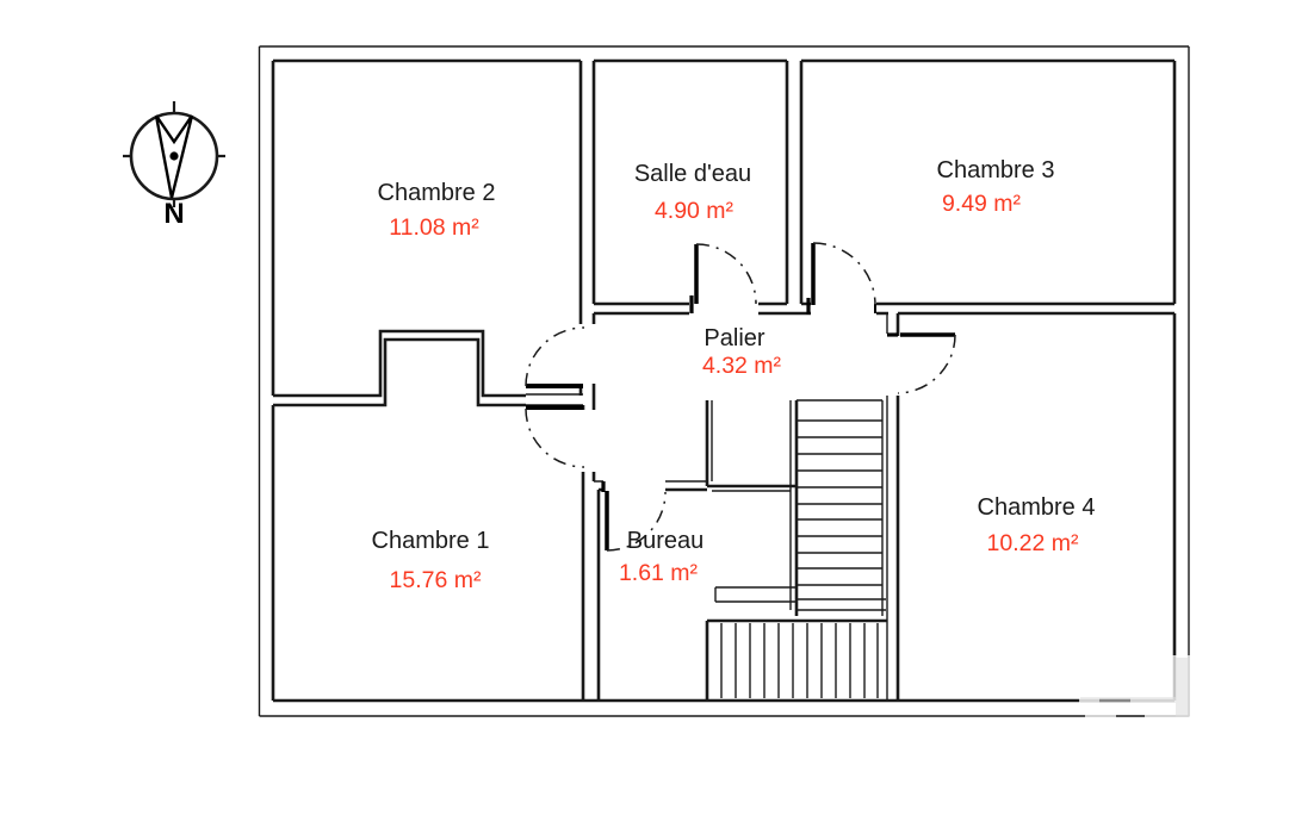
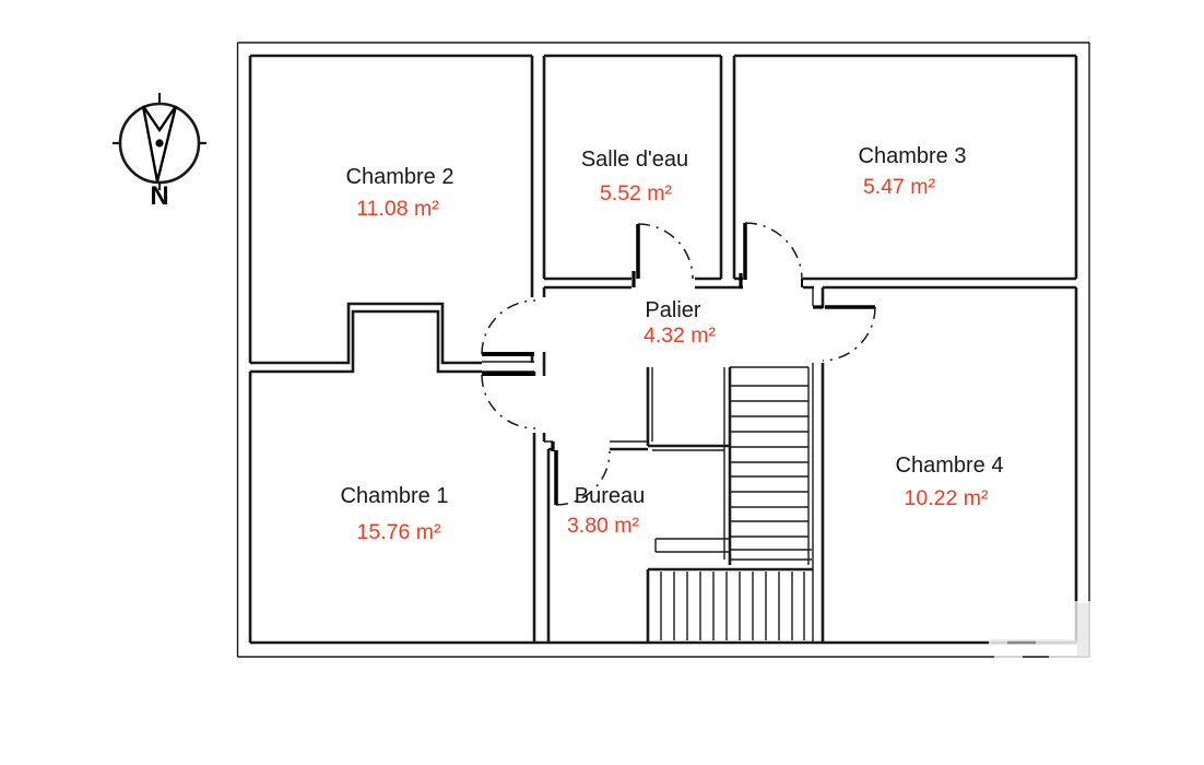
  N
  Chambre 2
  11.08 m²
  Salle d'eau
- 4.90 m²
+ 5.52 m²
  Chambre 3
- 9.49 m²
+ 5.47 m²
  Palier
  4.32 m²
  Chambre 1
  15.76 m²
  Bureau
- 1.61 m²
+ 3.80 m²
  Chambre 4
  10.22 m²
